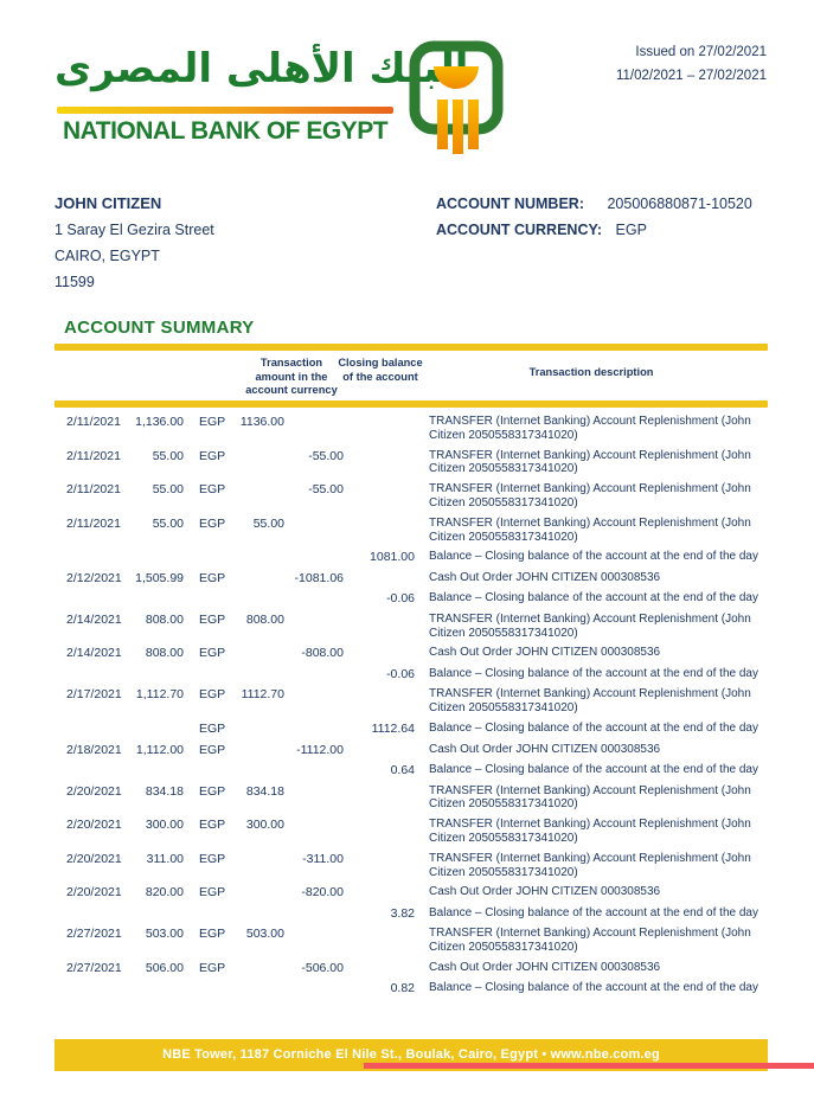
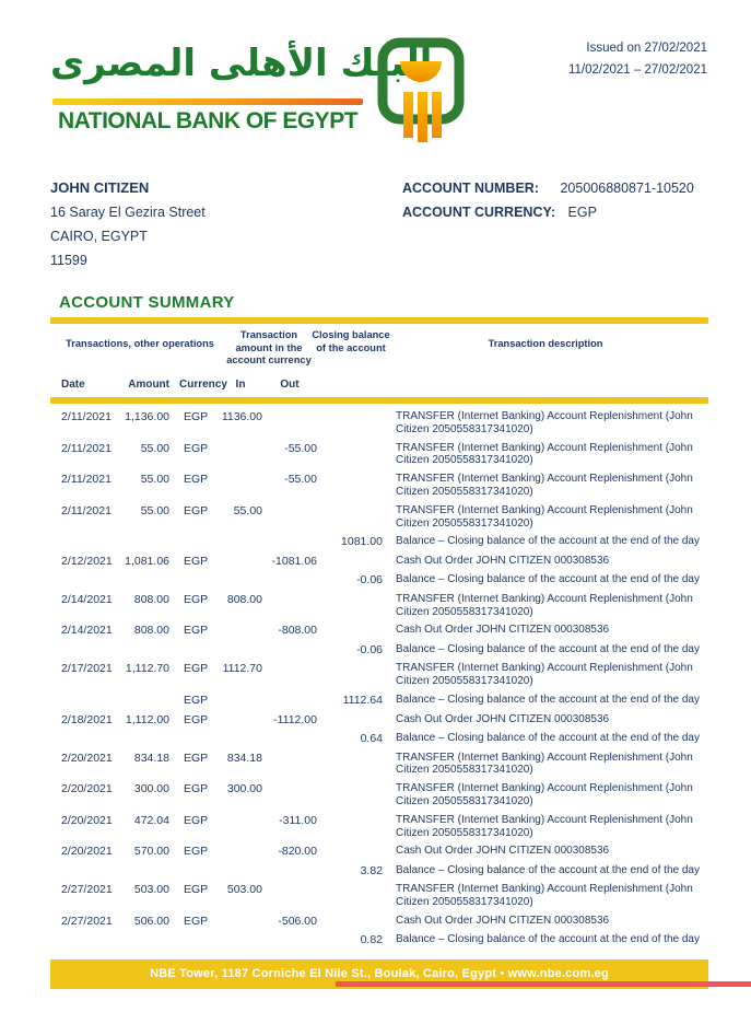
  ك الأهلى المصرى
  NATIONAL BANK OF EGYPT
  Issued on 27/02/2021
  11/02/2021 – 27/02/2021
  JOHN CITIZEN
- 1 Saray El Gezira Street
+ 16 Saray El Gezira Street
  CAIRO, EGYPT
  11599
  ACCOUNT NUMBER: 205006880871-10520
  ACCOUNT CURRENCY: EGP
  ACCOUNT SUMMARY
+ Transactions, other operations
  Transaction amount in the account currency
  Closing balance of the account
  Transaction description
+ Date
+ Amount
+ Currency
+ In
+ Out
  2/11/2021
  1,136.00
  EGP
  1136.00
  TRANSFER (Internet Banking) Account Replenishment (John Citizen 2050558317341020)
  2/11/2021
  55.00
  EGP
  -55.00
  TRANSFER (Internet Banking) Account Replenishment (John Citizen 2050558317341020)
  2/11/2021
  55.00
  EGP
  -55.00
  TRANSFER (Internet Banking) Account Replenishment (John Citizen 2050558317341020)
  2/11/2021
  55.00
  EGP
  55.00
  TRANSFER (Internet Banking) Account Replenishment (John Citizen 2050558317341020)
  1081.00
  Balance – Closing balance of the account at the end of the day
  2/12/2021
- 1,505.99
+ 1,081.06
  EGP
  -1081.06
  Cash Out Order JOHN CITIZEN 000308536
  -0.06
  Balance – Closing balance of the account at the end of the day
  2/14/2021
  808.00
  EGP
  808.00
  TRANSFER (Internet Banking) Account Replenishment (John Citizen 2050558317341020)
  2/14/2021
  808.00
  EGP
  -808.00
  Cash Out Order JOHN CITIZEN 000308536
  -0.06
  Balance – Closing balance of the account at the end of the day
  2/17/2021
  1,112.70
  EGP
  1112.70
  TRANSFER (Internet Banking) Account Replenishment (John Citizen 2050558317341020)
  EGP
  1112.64
  Balance – Closing balance of the account at the end of the day
  2/18/2021
  1,112.00
  EGP
  -1112.00
  Cash Out Order JOHN CITIZEN 000308536
  0.64
  Balance – Closing balance of the account at the end of the day
  2/20/2021
  834.18
  EGP
  834.18
  TRANSFER (Internet Banking) Account Replenishment (John Citizen 2050558317341020)
  2/20/2021
  300.00
  EGP
  300.00
  TRANSFER (Internet Banking) Account Replenishment (John Citizen 2050558317341020)
  2/20/2021
- 311.00
+ 472.04
  EGP
  -311.00
  TRANSFER (Internet Banking) Account Replenishment (John Citizen 2050558317341020)
  2/20/2021
- 820.00
+ 570.00
  EGP
  -820.00
  Cash Out Order JOHN CITIZEN 000308536
  3.82
  Balance – Closing balance of the account at the end of the day
  2/27/2021
  503.00
  EGP
  503.00
  TRANSFER (Internet Banking) Account Replenishment (John Citizen 2050558317341020)
  2/27/2021
  506.00
  EGP
  -506.00
  Cash Out Order JOHN CITIZEN 000308536
  0.82
  Balance – Closing balance of the account at the end of the day
  NBE Tower, 1187 Corniche El Nile St., Boulak, Cairo, Egypt • www.nbe.com.eg
